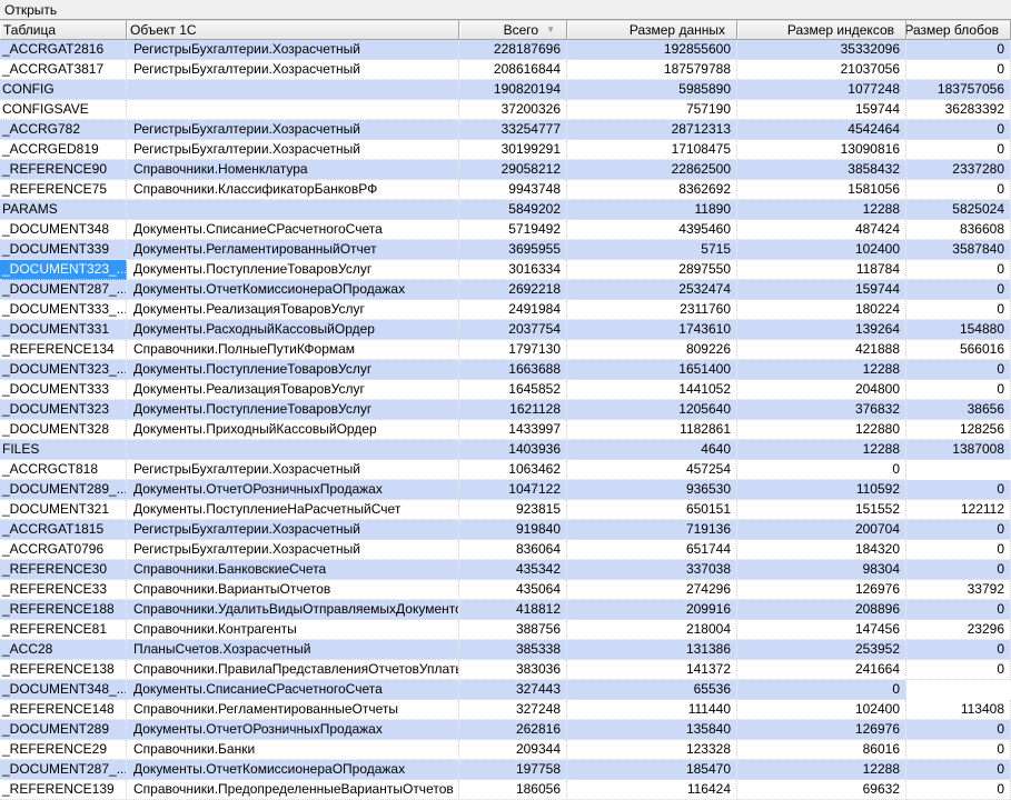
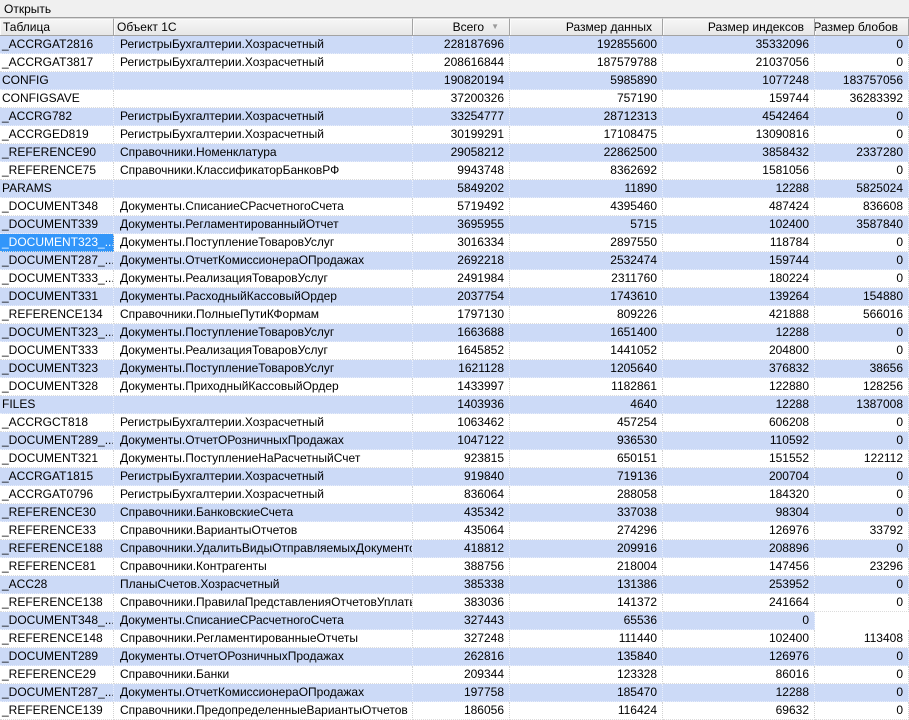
  Открыть
  Таблица
  Объект 1С
  Всего
  ▼
  Размер данных
  Размер индексов
  Размер блобов
  _ACCRGAT2816
  РегистрыБухгалтерии.Хозрасчетный
  228187696
  192855600
  35332096
  0
  _ACCRGAT3817
  РегистрыБухгалтерии.Хозрасчетный
  208616844
  187579788
  21037056
  0
  CONFIG
  190820194
  5985890
  1077248
  183757056
  CONFIGSAVE
  37200326
  757190
  159744
  36283392
  _ACCRG782
  РегистрыБухгалтерии.Хозрасчетный
  33254777
  28712313
  4542464
  0
  _ACCRGED819
  РегистрыБухгалтерии.Хозрасчетный
  30199291
  17108475
  13090816
  0
  _REFERENCE90
  Справочники.Номенклатура
  29058212
  22862500
  3858432
  2337280
  _REFERENCE75
  Справочники.КлассификаторБанковРФ
  9943748
  8362692
  1581056
  0
  PARAMS
  5849202
  11890
  12288
  5825024
  _DOCUMENT348
  Документы.СписаниеСРасчетногоСчета
  5719492
  4395460
  487424
  836608
  _DOCUMENT339
  Документы.РегламентированныйОтчет
  3695955
  5715
  102400
  3587840
  _DOCUMENT323_..
  Документы.ПоступлениеТоваровУслуг
  3016334
  2897550
  118784
  0
  _DOCUMENT287_..
  Документы.ОтчетКомиссионераОПродажах
  2692218
  2532474
  159744
  0
  _DOCUMENT333_..
  Документы.РеализацияТоваровУслуг
  2491984
  2311760
  180224
  0
  _DOCUMENT331
  Документы.РасходныйКассовыйОрдер
  2037754
  1743610
  139264
  154880
  _REFERENCE134
  Справочники.ПолныеПутиКФормам
  1797130
  809226
  421888
  566016
  _DOCUMENT323_..
  Документы.ПоступлениеТоваровУслуг
  1663688
  1651400
  12288
  0
  _DOCUMENT333
  Документы.РеализацияТоваровУслуг
  1645852
  1441052
  204800
  0
  _DOCUMENT323
  Документы.ПоступлениеТоваровУслуг
  1621128
  1205640
  376832
  38656
  _DOCUMENT328
  Документы.ПриходныйКассовыйОрдер
  1433997
  1182861
  122880
  128256
  FILES
  1403936
  4640
  12288
  1387008
  _ACCRGCT818
  РегистрыБухгалтерии.Хозрасчетный
  1063462
  457254
+ 606208
  0
  _DOCUMENT289_..
  Документы.ОтчетОРозничныхПродажах
  1047122
  936530
  110592
  0
  _DOCUMENT321
  Документы.ПоступлениеНаРасчетныйСчет
  923815
  650151
  151552
  122112
  _ACCRGAT1815
  РегистрыБухгалтерии.Хозрасчетный
  919840
  719136
  200704
  0
  _ACCRGAT0796
  РегистрыБухгалтерии.Хозрасчетный
  836064
- 651744
+ 288058
  184320
  0
  _REFERENCE30
  Справочники.БанковскиеСчета
  435342
  337038
  98304
  0
  _REFERENCE33
  Справочники.ВариантыОтчетов
  435064
  274296
  126976
  33792
  _REFERENCE188
  Справочники.УдалитьВидыОтправляемыхДокумент
  418812
  209916
  208896
  0
  _REFERENCE81
  Справочники.Контрагенты
  388756
  218004
  147456
  23296
  _ACC28
  ПланыСчетов.Хозрасчетный
  385338
  131386
  253952
  0
  _REFERENCE138
  Справочники.ПравилаПредставленияОтчетовУплат
  383036
  141372
  241664
  0
  _DOCUMENT348_..
  Документы.СписаниеСРасчетногоСчета
  327443
  65536
  0
  _REFERENCE148
  Справочники.РегламентированныеОтчеты
  327248
  111440
  102400
  113408
  _DOCUMENT289
  Документы.ОтчетОРозничныхПродажах
  262816
  135840
  126976
  0
  _REFERENCE29
  Справочники.Банки
  209344
  123328
  86016
  0
  _DOCUMENT287_..
  Документы.ОтчетКомиссионераОПродажах
  197758
  185470
  12288
  0
  _REFERENCE139
  Справочники.ПредопределенныеВариантыОтчетов
  186056
  116424
  69632
  0
